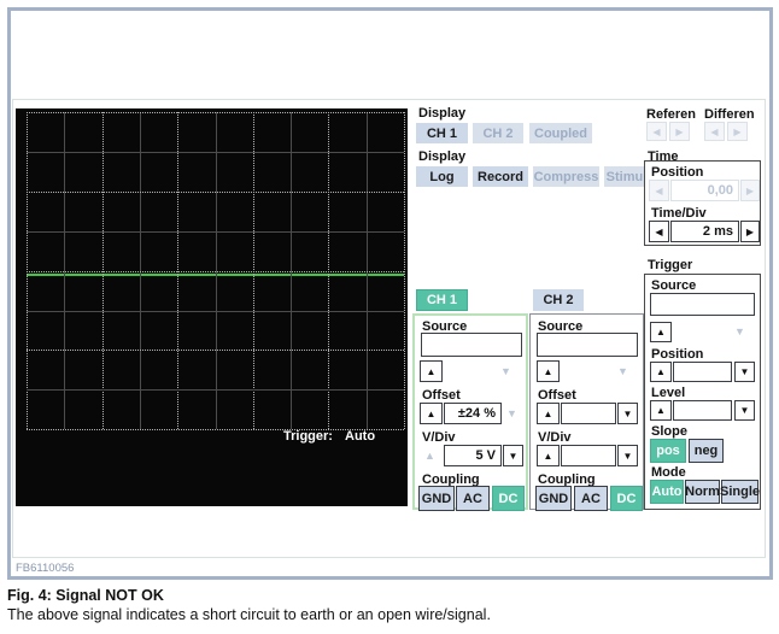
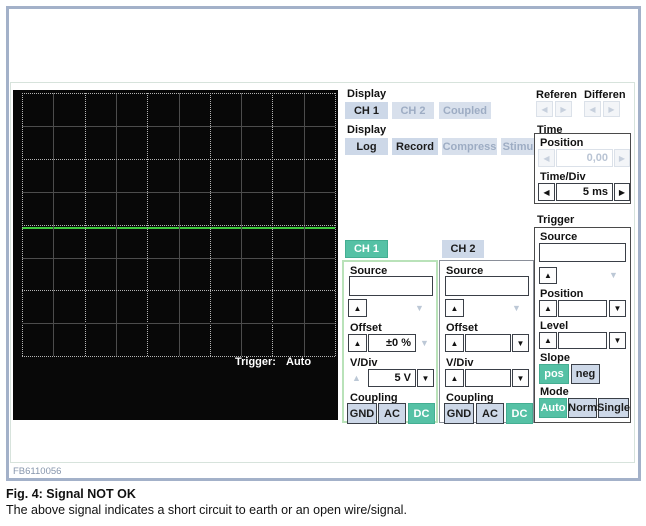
  Trigger:
  Auto
  Display
  CH 1
  CH 2
  Coupled
  Display
  Log
  Record
  Compress
  Stimu
  Referen
  Differen
  ◀
  ▶
  ◀
  ▶
  Time
  Position
  ◀
  0,00
  ▶
  Time/Div
  ◀
- 2 ms
+ 5 ms
  ▶
  Trigger
  Source
  ▲
  ▼
  Position
  ▲
  ▼
  Level
  ▲
  ▼
  Slope
  pos
  neg
  Mode
  Auto
  Norm
  Single
  CH 1
  Source
  ▲
  ▼
  Offset
  ▲
- ±24 %
+ ±0 %
  ▼
  V/Div
  ▲
  5 V
  ▼
  Coupling
  GND
  AC
  DC
  CH 2
  Source
  ▲
  ▼
  Offset
  ▲
  ▼
  V/Div
  ▲
  ▼
  Coupling
  GND
  AC
  DC
  FB6110056
  Fig. 4: Signal NOT OK
  The above signal indicates a short circuit to earth or an open wire/signal.
